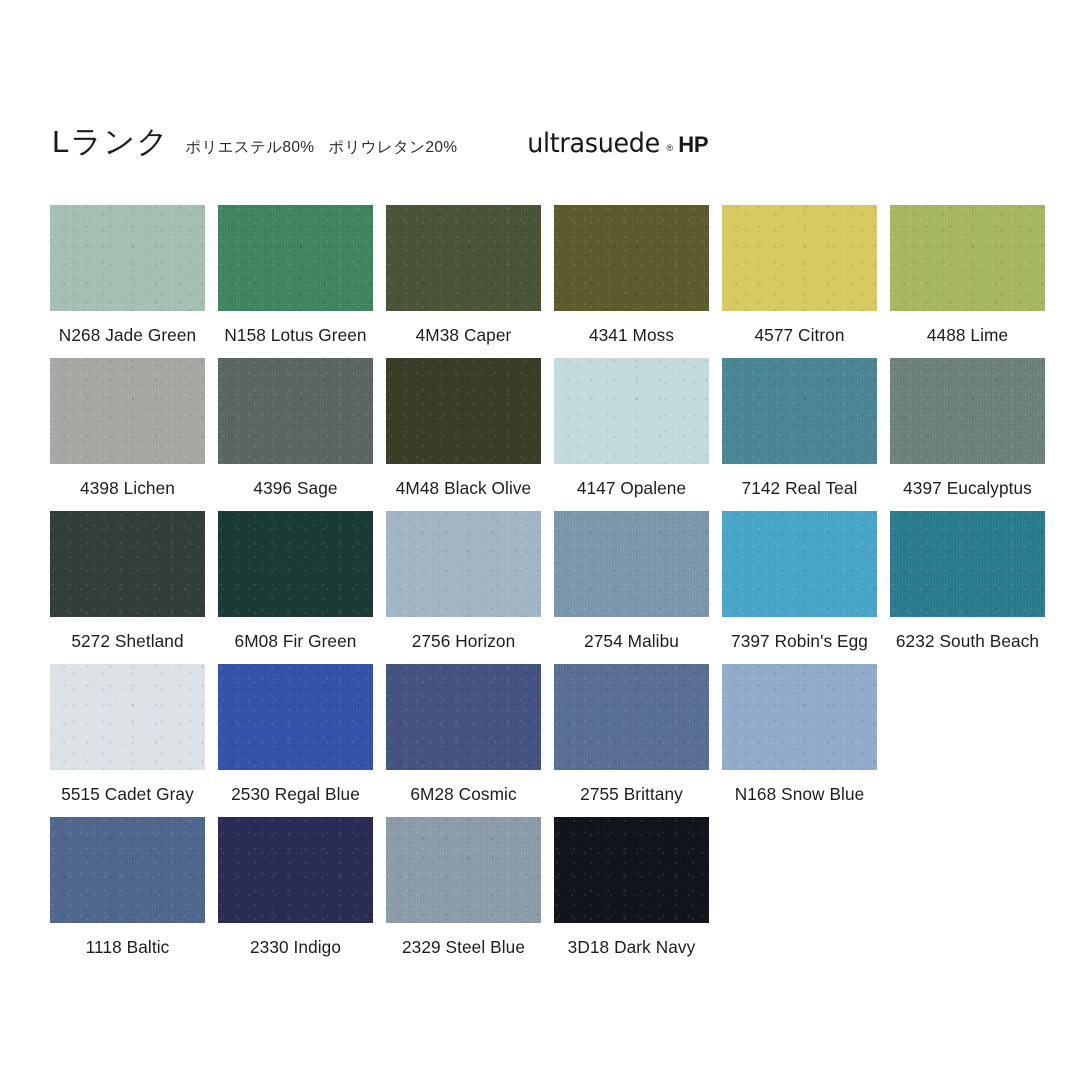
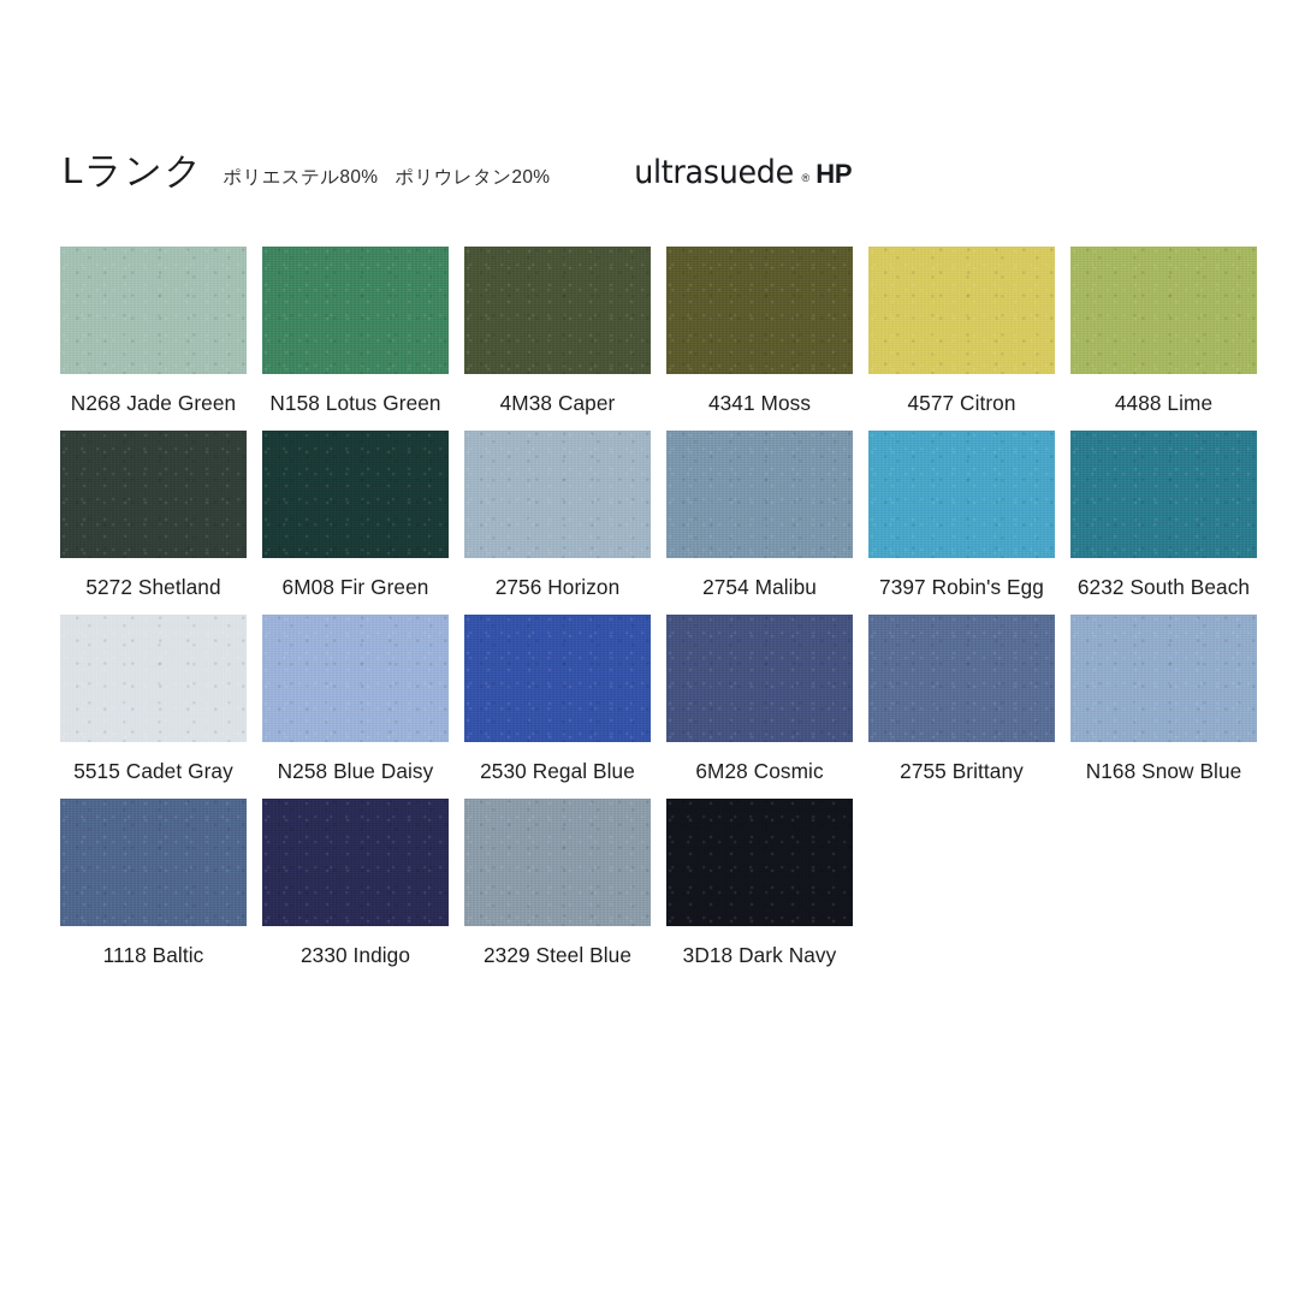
  Lランク
  ポリエステル80% ポリウレタン20%
  ultrasuede
  ®
  HP
  N268 Jade Green
  N158 Lotus Green
  4M38 Caper
  4341 Moss
  4577 Citron
  4488 Lime
- 4398 Lichen
- 4396 Sage
- 4M48 Black Olive
- 4147 Opalene
- 7142 Real Teal
- 4397 Eucalyptus
  5272 Shetland
  6M08 Fir Green
  2756 Horizon
  2754 Malibu
  7397 Robin's Egg
  6232 South Beach
  5515 Cadet Gray
+ N258 Blue Daisy
  2530 Regal Blue
  6M28 Cosmic
  2755 Brittany
  N168 Snow Blue
  1118 Baltic
  2330 Indigo
  2329 Steel Blue
  3D18 Dark Navy
